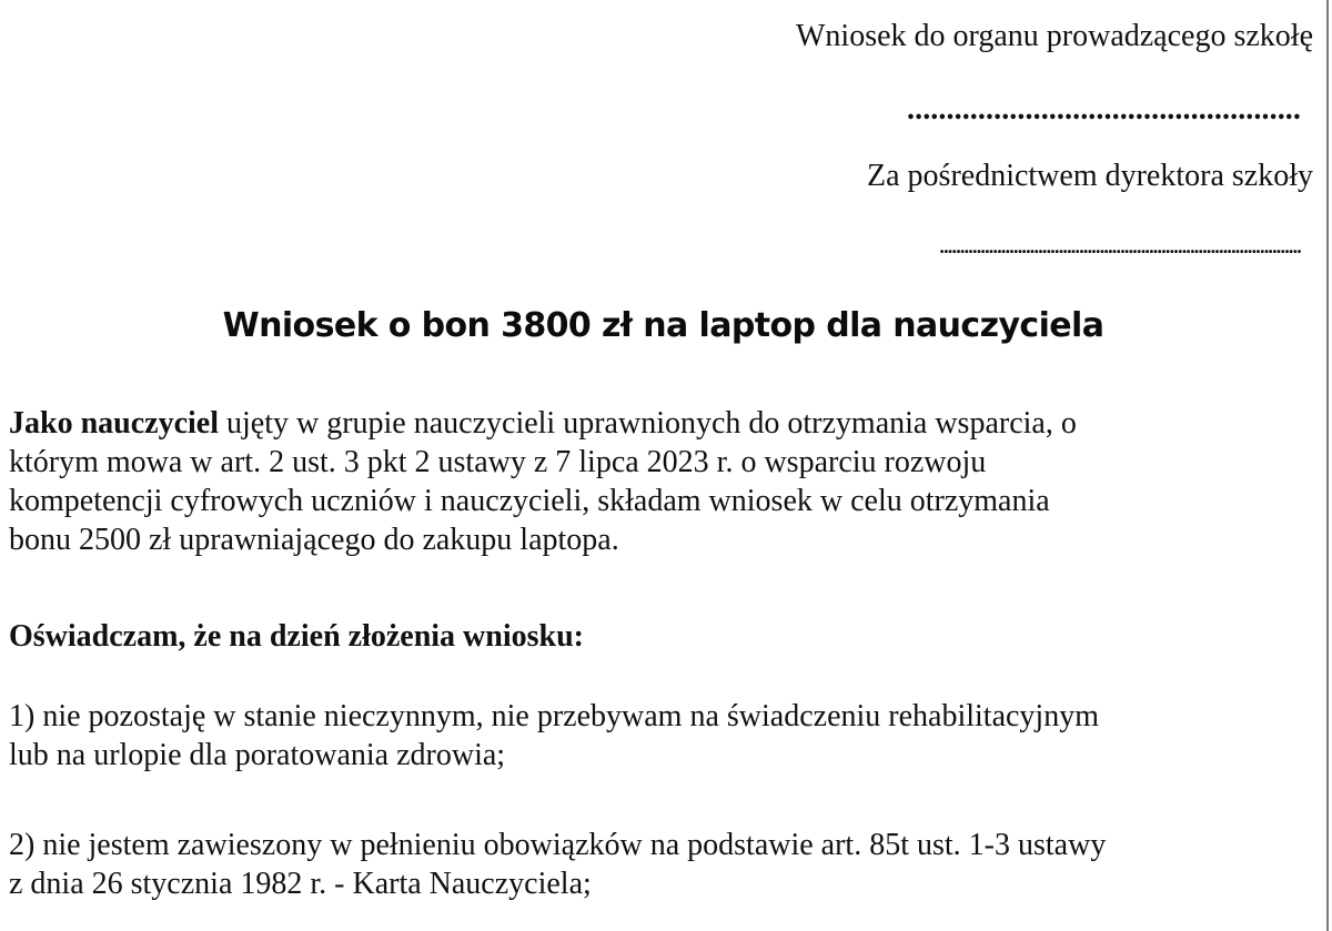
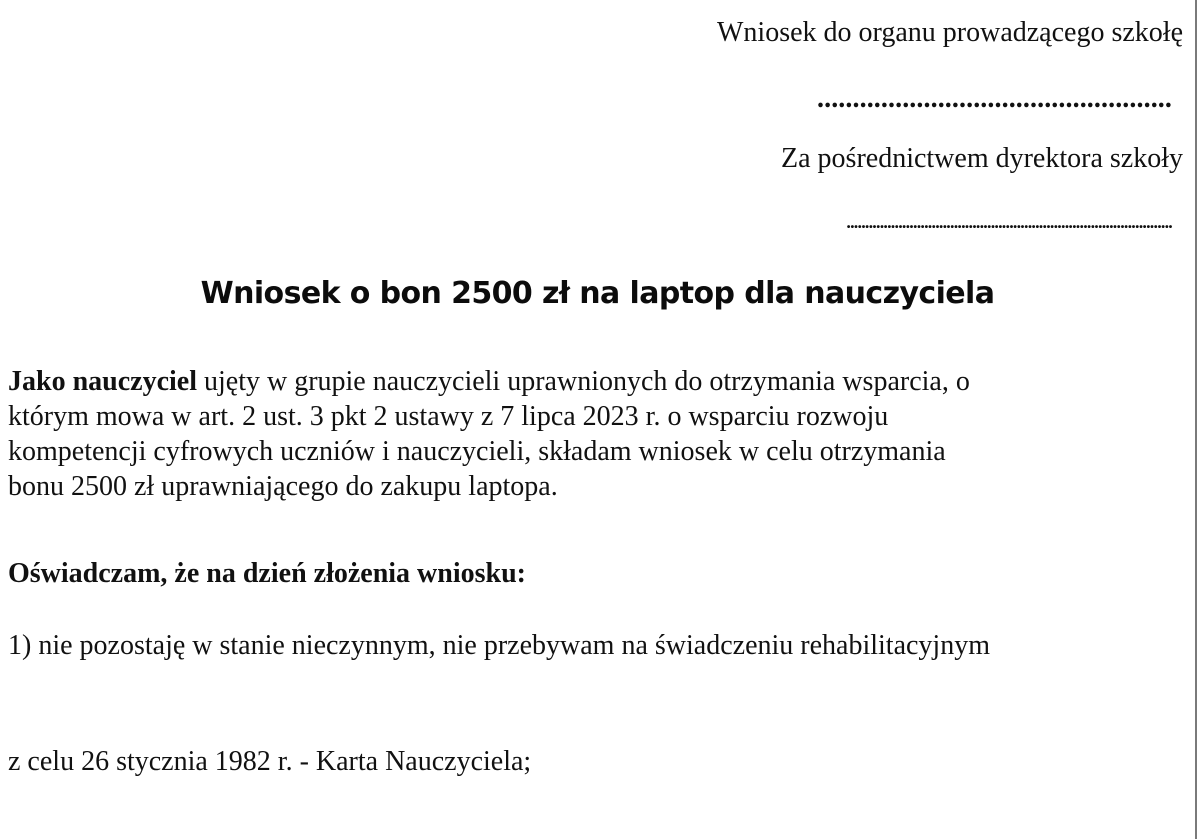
  Wniosek do organu prowadzącego szkołę
  ..................................................
  Za pośrednictwem dyrektora szkoły
  ........................................................................................
- Wniosek o bon 3800 zł na laptop dla nauczyciela
+ Wniosek o bon 2500 zł na laptop dla nauczyciela
  Jako nauczyciel ujęty w grupie nauczycieli uprawnionych do otrzymania wsparcia, o
  którym mowa w art. 2 ust. 3 pkt 2 ustawy z 7 lipca 2023 r. o wsparciu rozwoju
  kompetencji cyfrowych uczniów i nauczycieli, składam wniosek w celu otrzymania
  bonu 2500 zł uprawniającego do zakupu laptopa.
  Oświadczam, że na dzień złożenia wniosku:
  1) nie pozostaję w stanie nieczynnym, nie przebywam na świadczeniu rehabilitacyjnym
- lub na urlopie dla poratowania zdrowia;
- 2) nie jestem zawieszony w pełnieniu obowiązków na podstawie art. 85t ust. 1-3 ustawy
- z dnia 26 stycznia 1982 r. - Karta Nauczyciela;
+ z celu 26 stycznia 1982 r. - Karta Nauczyciela;
